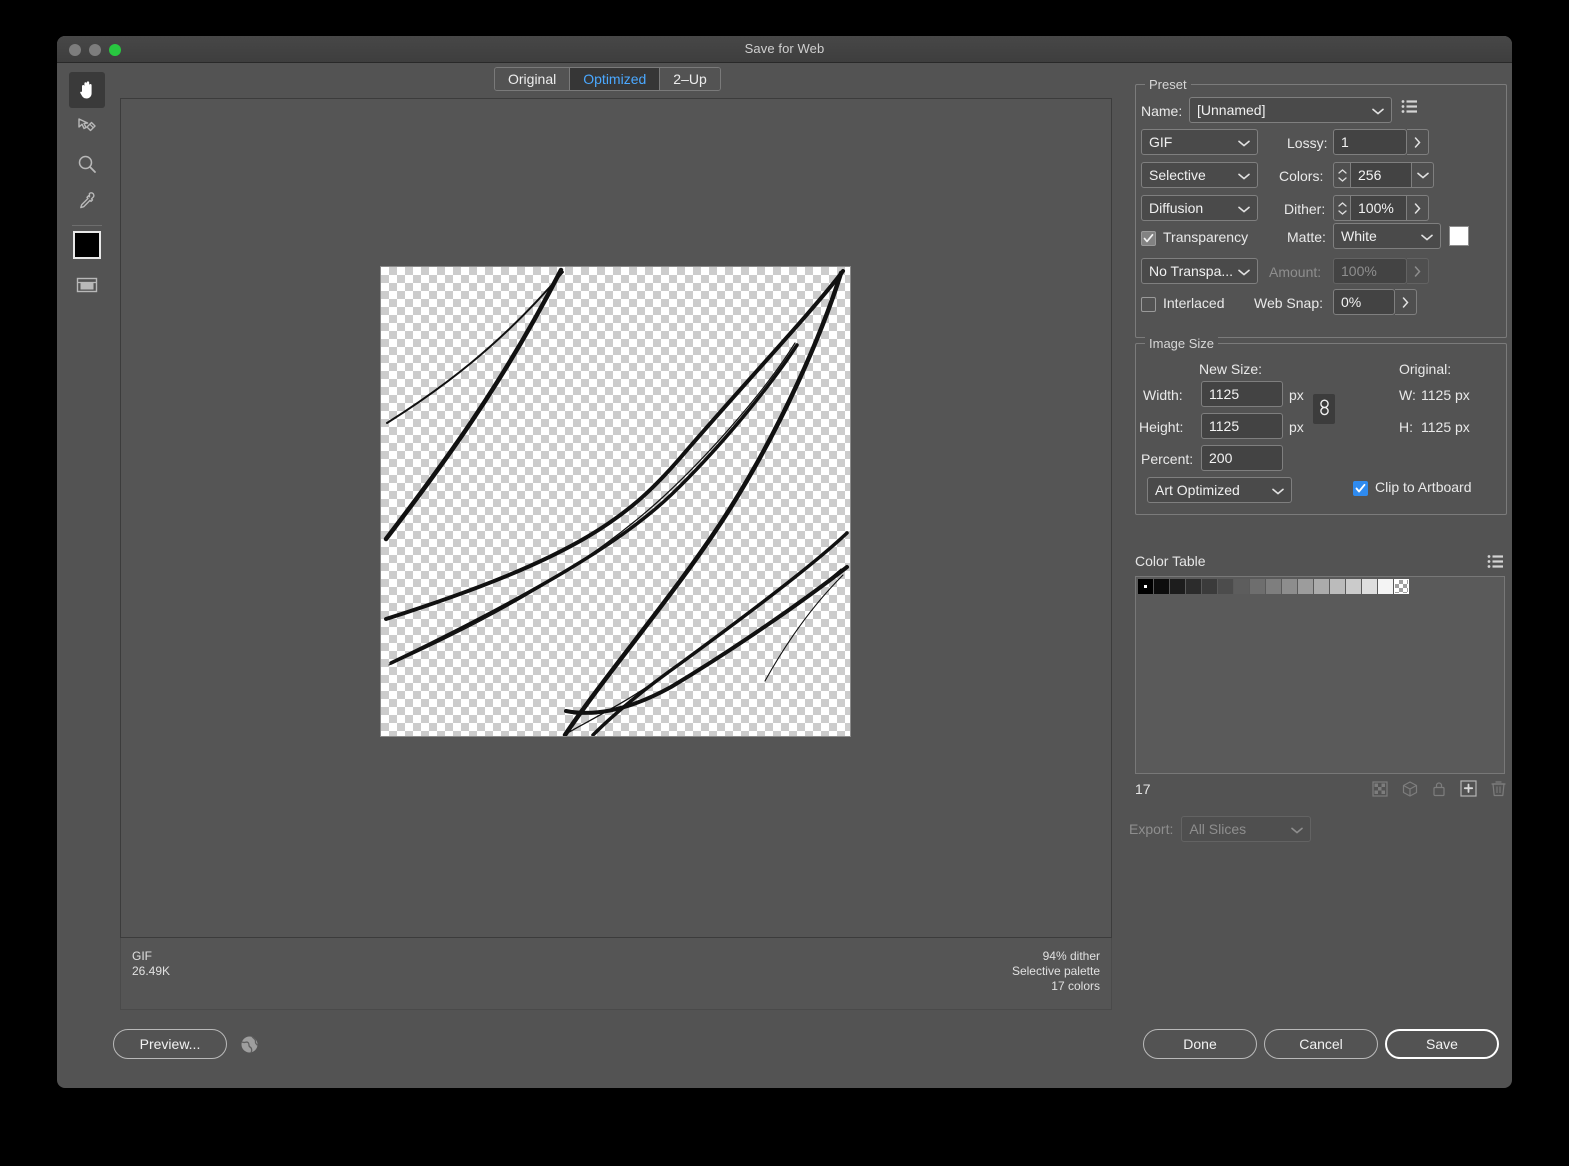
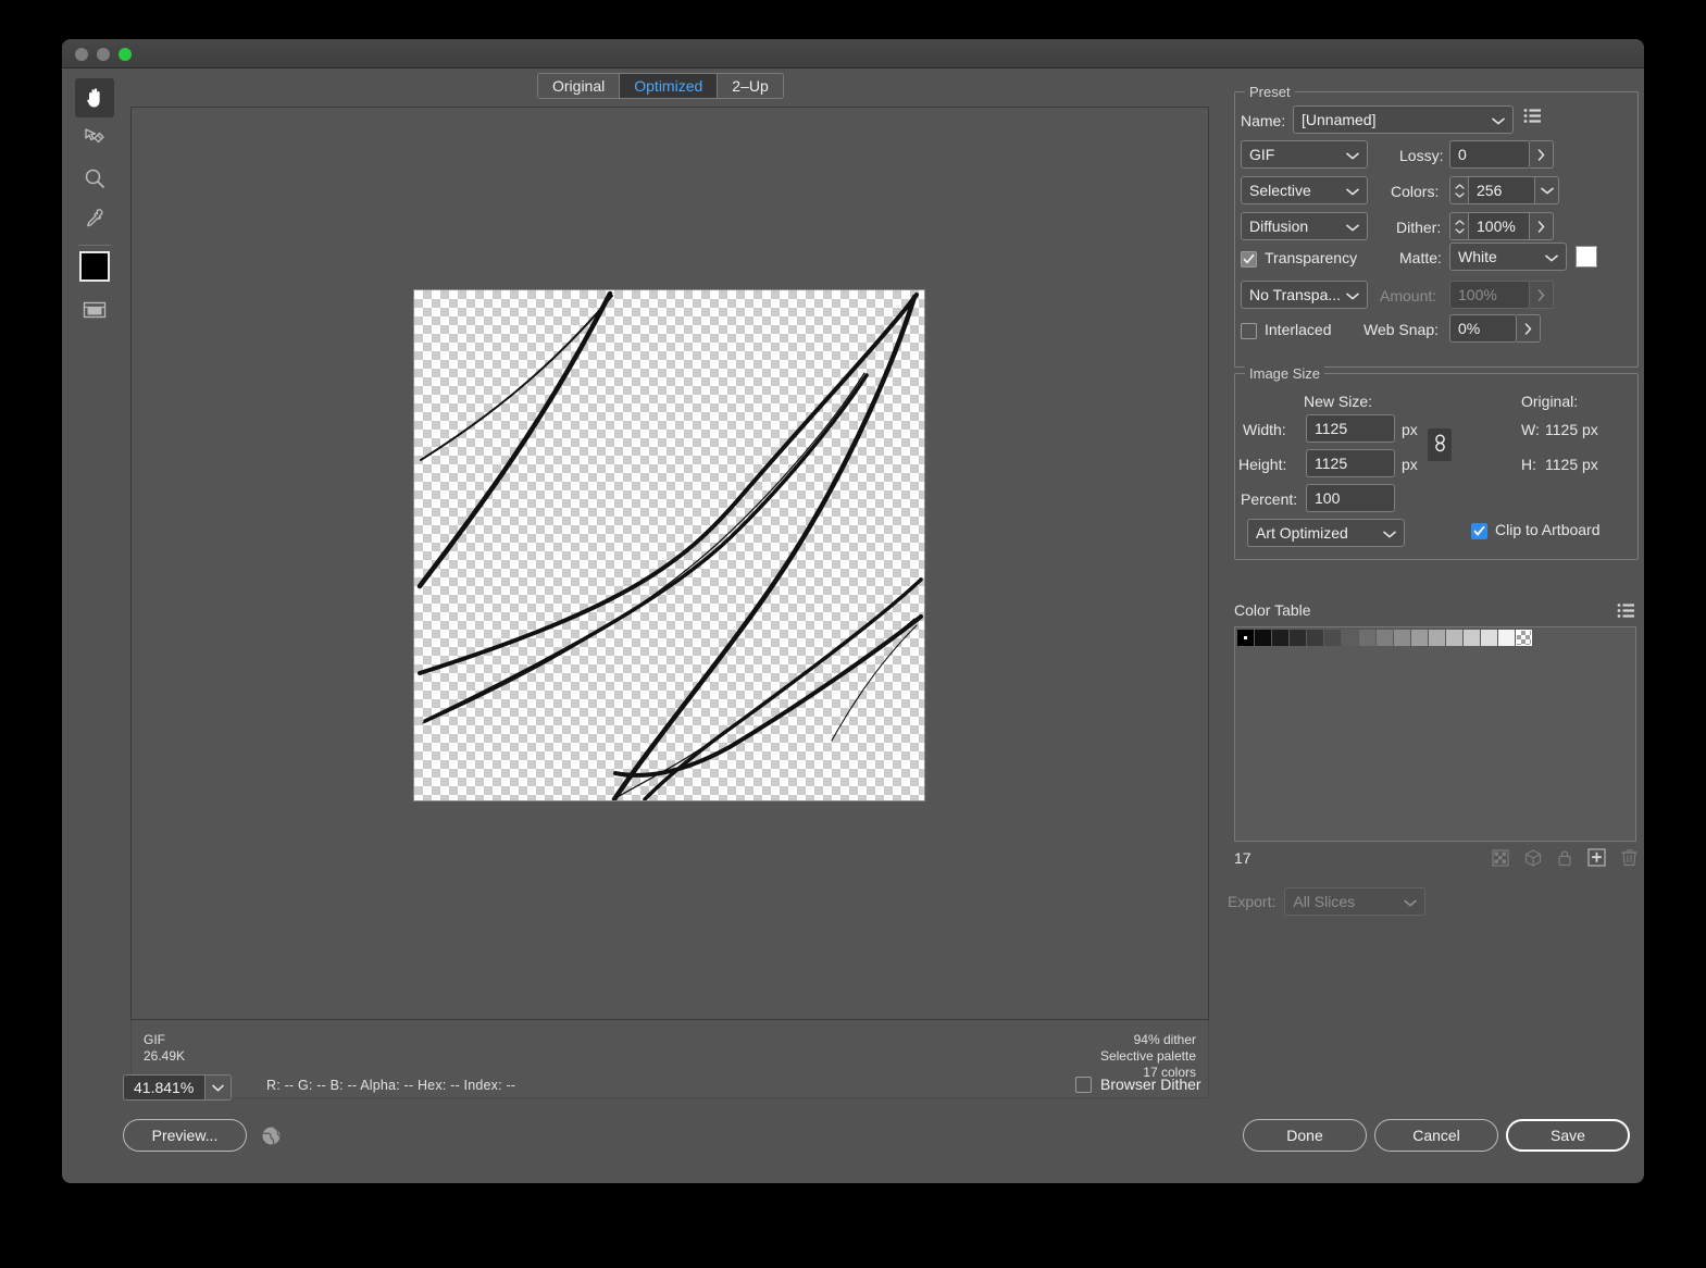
- Save for Web
  Original
  Optimized
  2–Up
  GIF
  26.49K
  94% dither
  Selective palette
  17 colors
+ 41.841%
+ R: -- G: -- B: -- Alpha: -- Hex: -- Index: --
+ Browser Dither
  Preview...
  Done
  Cancel
  Save
  Preset
  Name:
  [Unnamed]
  GIF
  Lossy:
- 1
+ 0
  Selective
  Colors:
  256
  Diffusion
  Dither:
  100%
  Transparency
  Matte:
  White
  No Transpa...
  Amount:
  100%
  Interlaced
  Web Snap:
  0%
  Image Size
  New Size:
  Original:
  Width:
  1125
  px
  Height:
  1125
  px
  Percent:
- 200
+ 100
  W:
  1125 px
  H:
  1125 px
  Art Optimized
  Clip to Artboard
  Color Table
  17
  Export:
  All Slices
